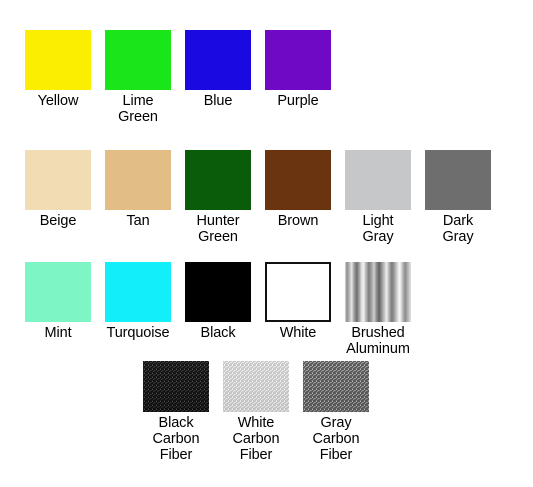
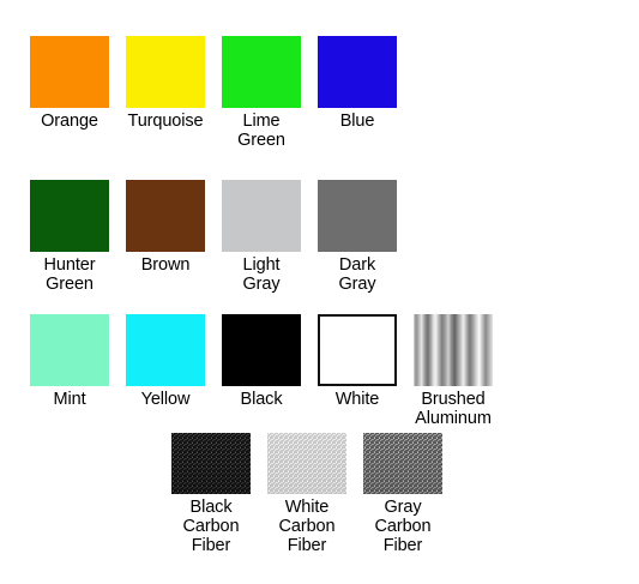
+ Orange
- Yellow
+ Turquoise
  Lime
  Green
  Blue
- Purple
- Beige
- Tan
  Hunter
  Green
  Brown
  Light
  Gray
  Dark
  Gray
  Mint
- Turquoise
+ Yellow
  Black
  White
  Brushed
  Aluminum
  Black
  Carbon
  Fiber
  White
  Carbon
  Fiber
  Gray
  Carbon
  Fiber
